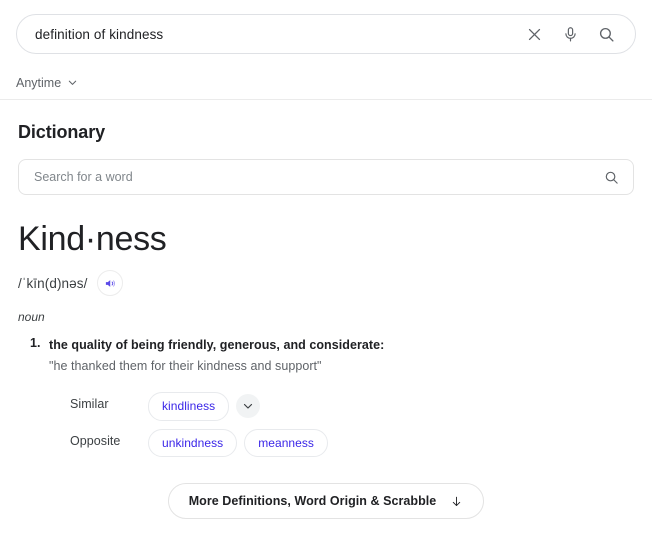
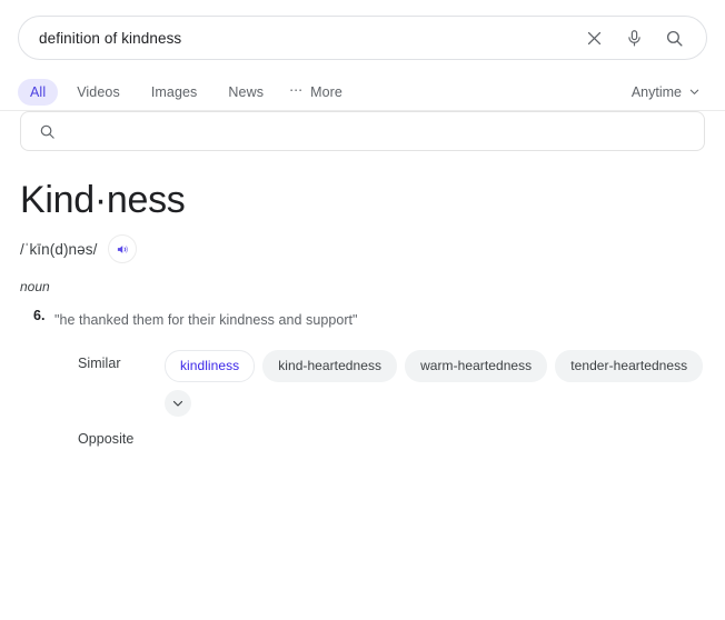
  definition of kindness
+ All
+ Videos
+ Images
+ News
+ ⋯
+ More
  Anytime
- Dictionary
- Search for a word
  Kind·ness
  /ˈkīn(d)nəs/
  noun
- 1.
+ 6.
- the quality of being friendly, generous, and considerate:
  "he thanked them for their kindness and support"
  Similar
  kindliness
+ kind-heartedness
+ warm-heartedness
+ tender-heartedness
  Opposite
- unkindness
- meanness
- More Definitions, Word Origin & Scrabble
